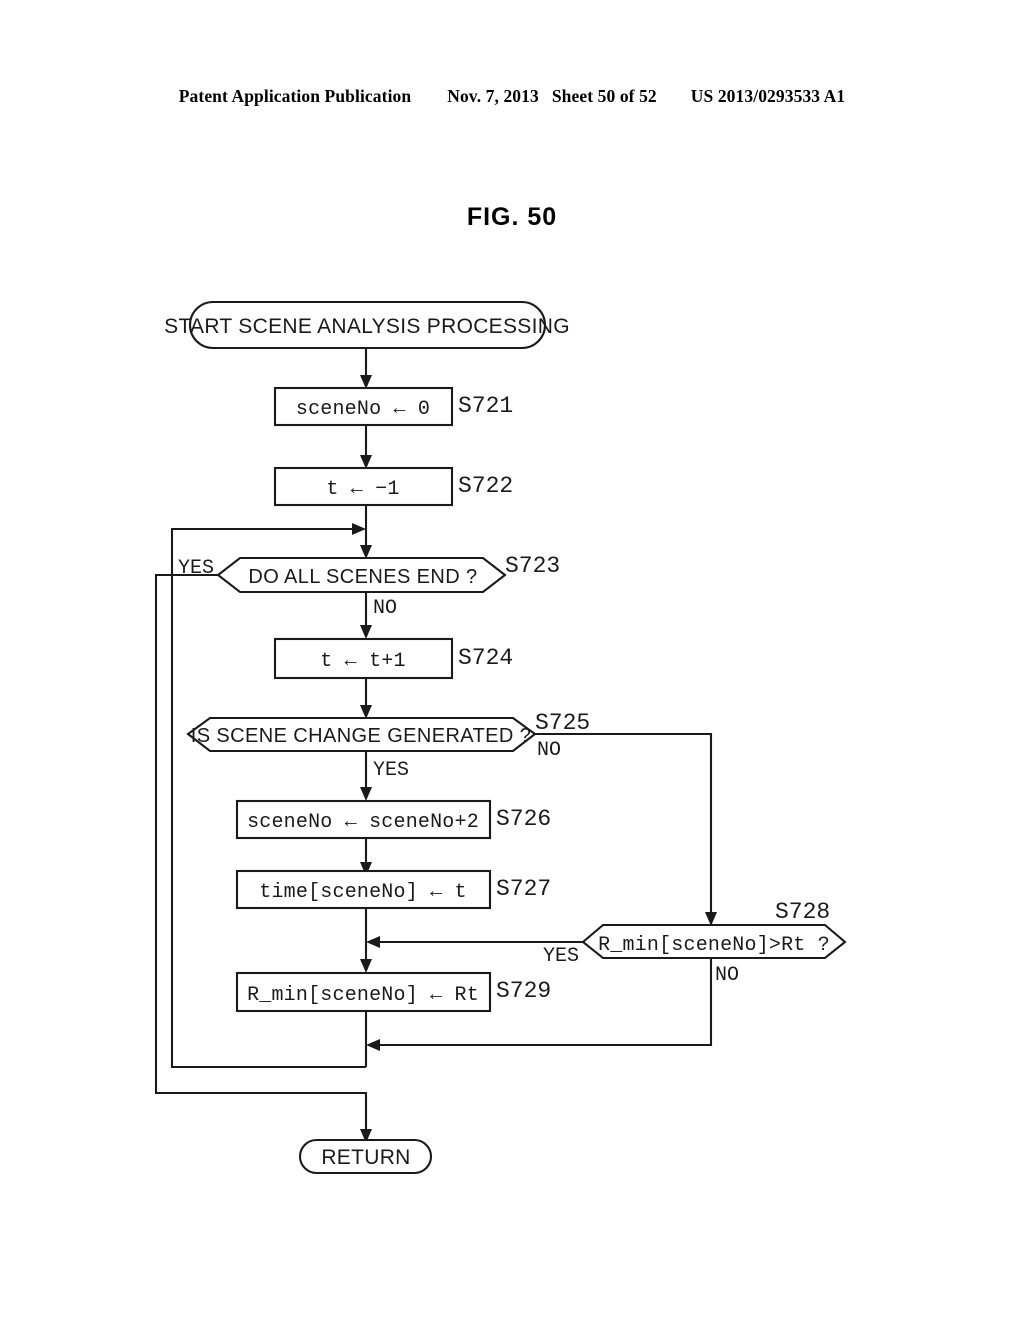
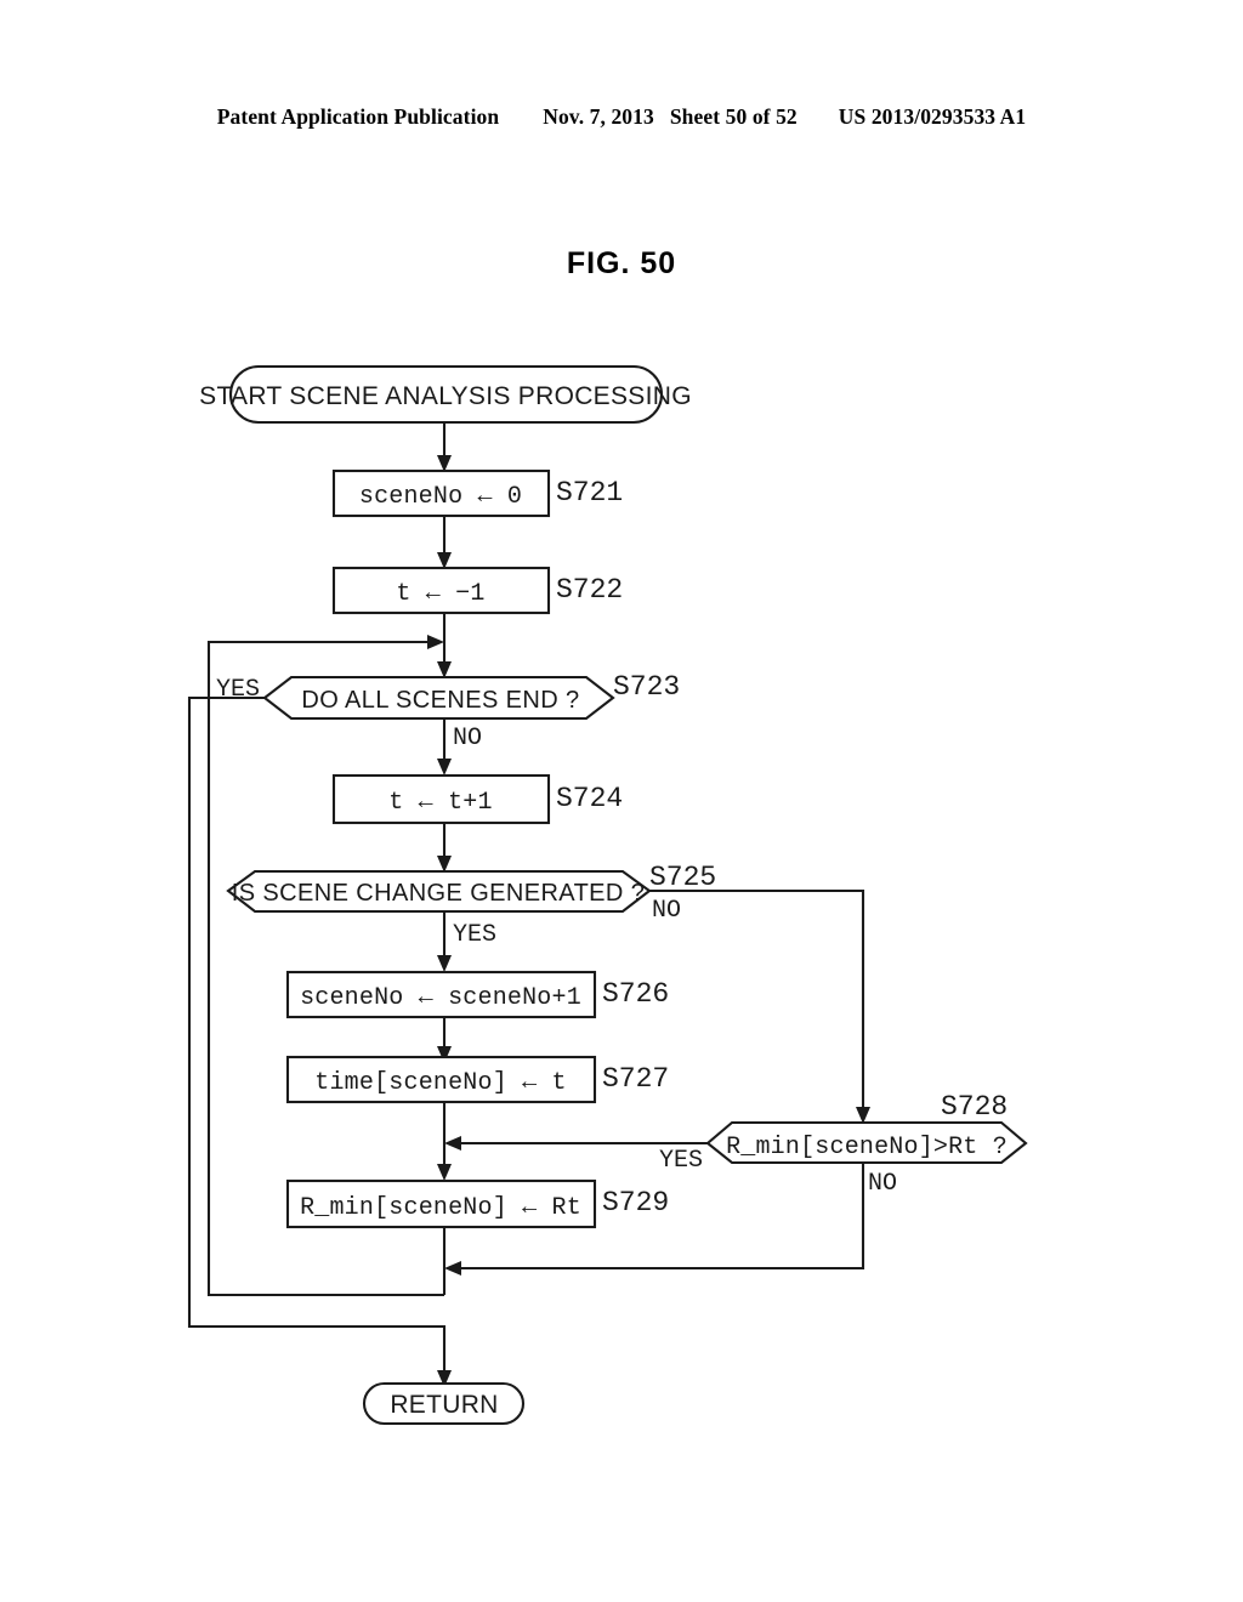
  Patent Application Publication
  Nov. 7, 2013
  Sheet 50 of 52
  US 2013/0293533 A1
  FIG. 50
  START SCENE ANALYSIS PROCESSING
  sceneNo ← 0
  S721
  t ← −1
  S722
  DO ALL SCENES END ?
  S723
  YES
  NO
  t ← t+1
  S724
  IS SCENE CHANGE GENERATED ?
  S725
  YES
  NO
- sceneNo ← sceneNo+2
+ sceneNo ← sceneNo+1
  S726
  time[sceneNo] ← t
  S727
  R_min[sceneNo]>Rt ?
  S728
  YES
  NO
  R_min[sceneNo] ← Rt
  S729
  RETURN
